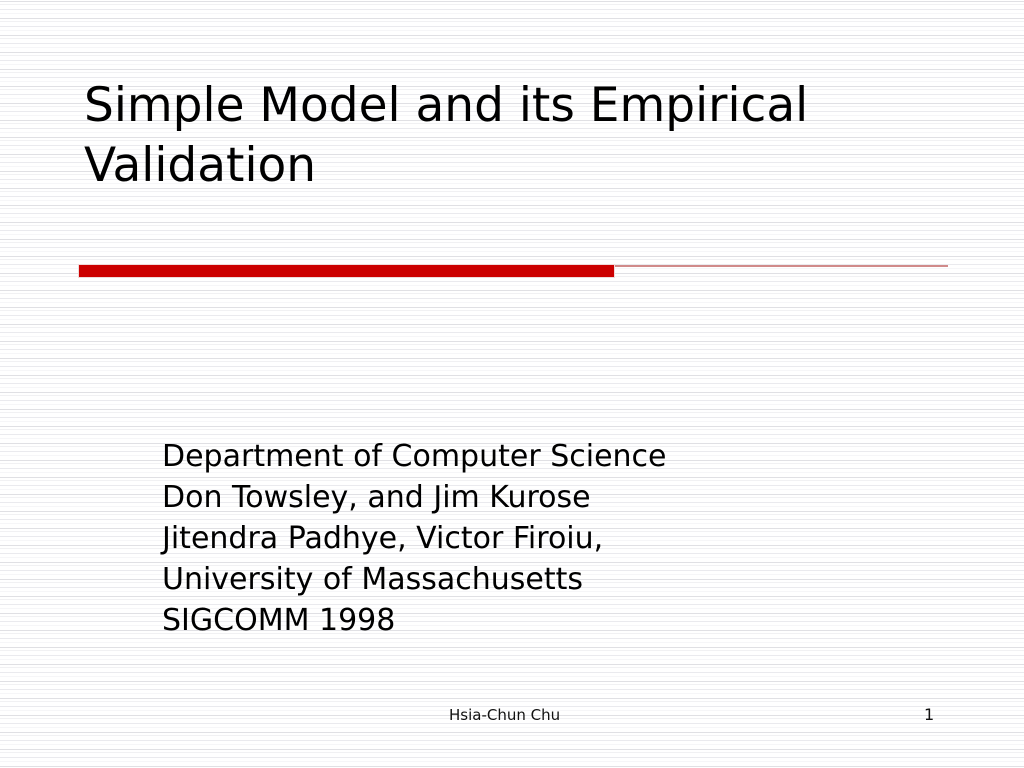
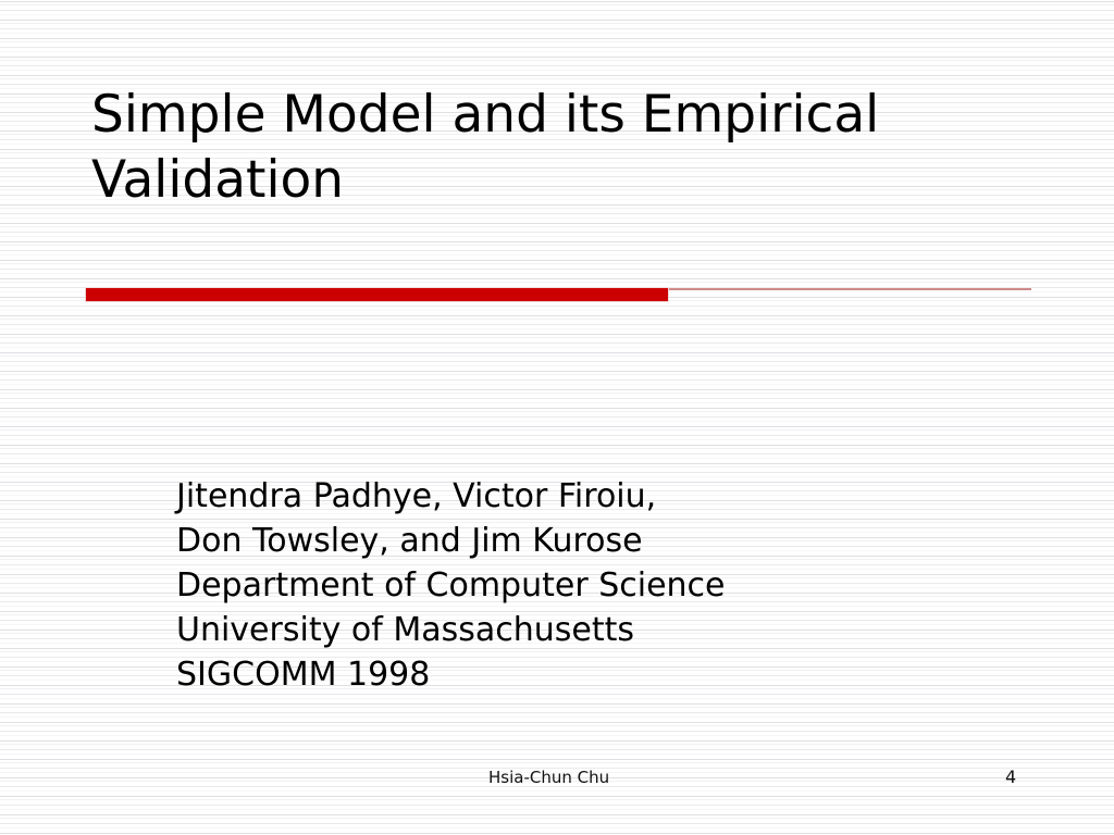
  Simple Model and its Empirical
  Validation
- Department of Computer Science
+ Jitendra Padhye, Victor Firoiu,
  Don Towsley, and Jim Kurose
- Jitendra Padhye, Victor Firoiu,
+ Department of Computer Science
  University of Massachusetts
  SIGCOMM 1998
  Hsia-Chun Chu
- 1
+ 4
